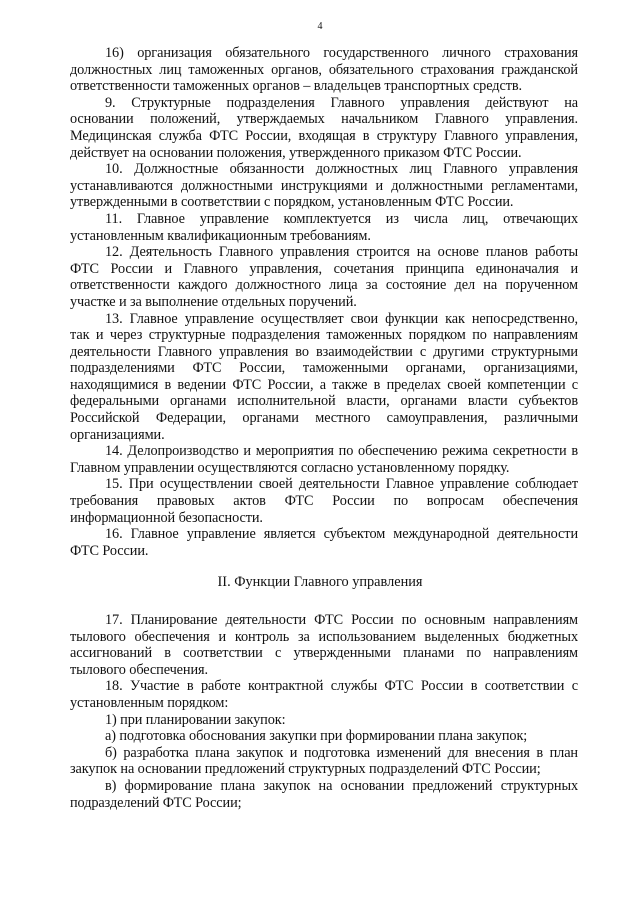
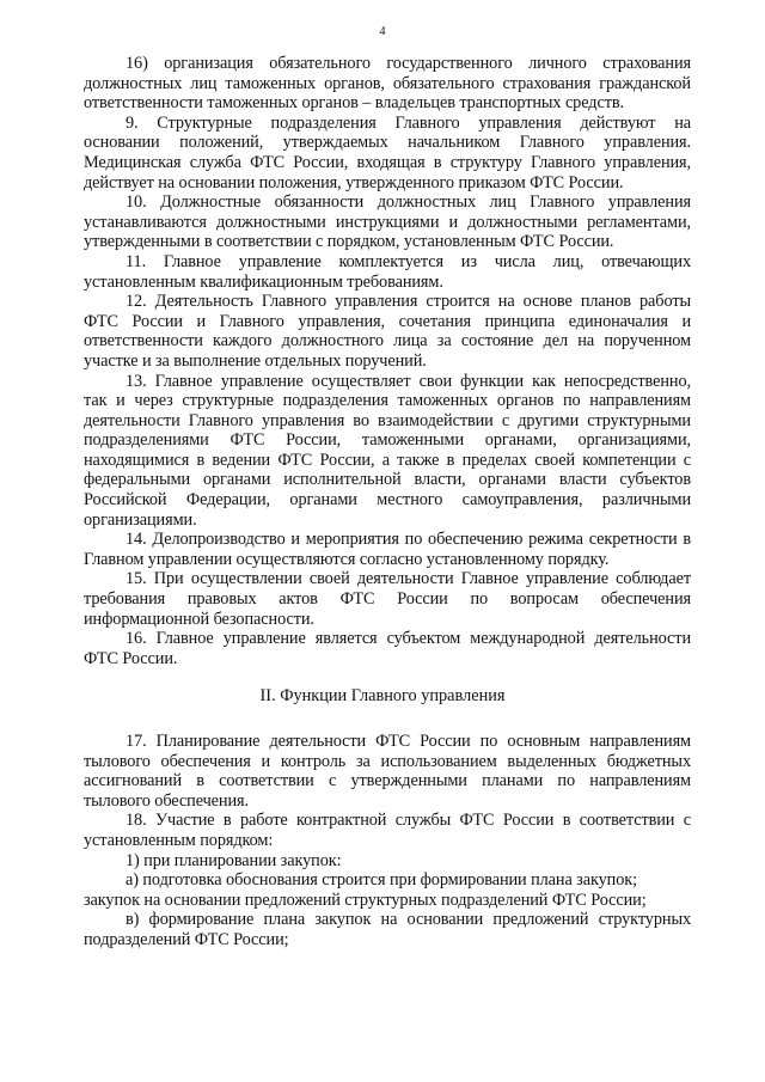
  4
  16) организация обязательного государственного личного страхования
  должностных лиц таможенных органов, обязательного страхования гражданской
  ответственности таможенных органов – владельцев транспортных средств.
  9. Структурные подразделения Главного управления действуют на
  основании положений, утверждаемых начальником Главного управления.
  Медицинская служба ФТС России, входящая в структуру Главного управления,
  действует на основании положения, утвержденного приказом ФТС России.
  10. Должностные обязанности должностных лиц Главного управления
  устанавливаются должностными инструкциями и должностными регламентами,
  утвержденными в соответствии с порядком, установленным ФТС России.
  11. Главное управление комплектуется из числа лиц, отвечающих
  установленным квалификационным требованиям.
  12. Деятельность Главного управления строится на основе планов работы
  ФТС России и Главного управления, сочетания принципа единоначалия и
  ответственности каждого должностного лица за состояние дел на порученном
  участке и за выполнение отдельных поручений.
  13. Главное управление осуществляет свои функции как непосредственно,
- так и через структурные подразделения таможенных порядком по направлениям
+ так и через структурные подразделения таможенных органов по направлениям
  деятельности Главного управления во взаимодействии с другими структурными
  подразделениями ФТС России, таможенными органами, организациями,
  находящимися в ведении ФТС России, а также в пределах своей компетенции с
  федеральными органами исполнительной власти, органами власти субъектов
  Российской Федерации, органами местного самоуправления, различными
  организациями.
  14. Делопроизводство и мероприятия по обеспечению режима секретности в
  Главном управлении осуществляются согласно установленному порядку.
  15. При осуществлении своей деятельности Главное управление соблюдает
  требования правовых актов ФТС России по вопросам обеспечения
  информационной безопасности.
  16. Главное управление является субъектом международной деятельности
  ФТС России.
  II. Функции Главного управления
  17. Планирование деятельности ФТС России по основным направлениям
  тылового обеспечения и контроль за использованием выделенных бюджетных
  ассигнований в соответствии с утвержденными планами по направлениям
  тылового обеспечения.
  18. Участие в работе контрактной службы ФТС России в соответствии с
  установленным порядком:
  1) при планировании закупок:
- а) подготовка обоснования закупки при формировании плана закупок;
+ а) подготовка обоснования строится при формировании плана закупок;
- б) разработка плана закупок и подготовка изменений для внесения в план
  закупок на основании предложений структурных подразделений ФТС России;
  в) формирование плана закупок на основании предложений структурных
  подразделений ФТС России;
